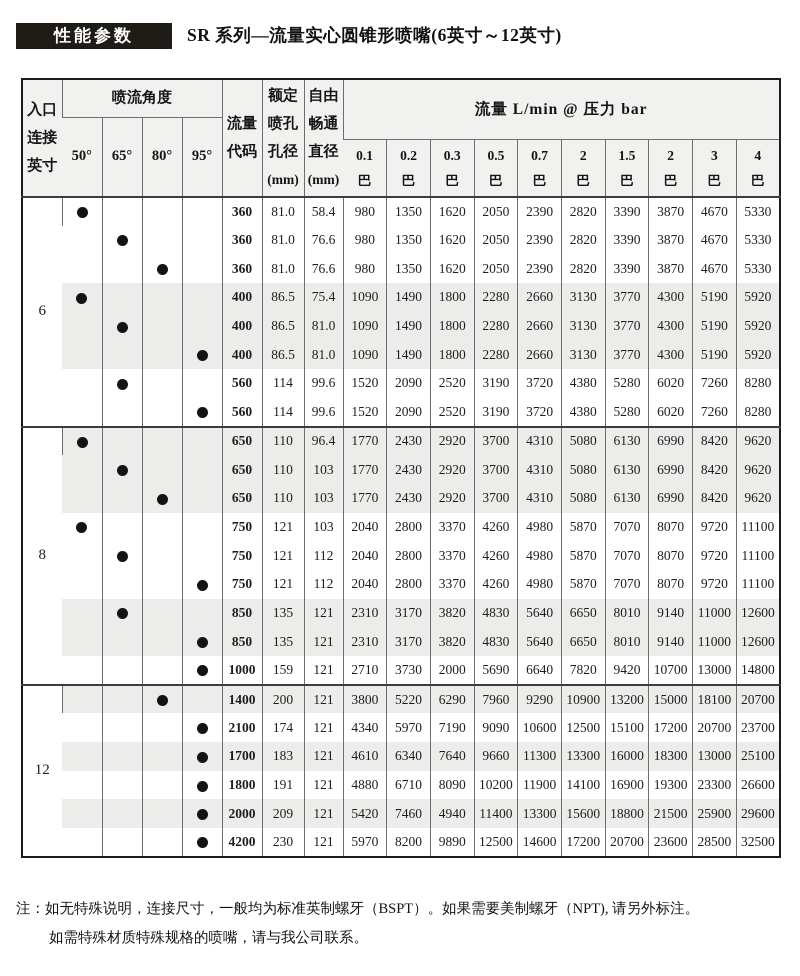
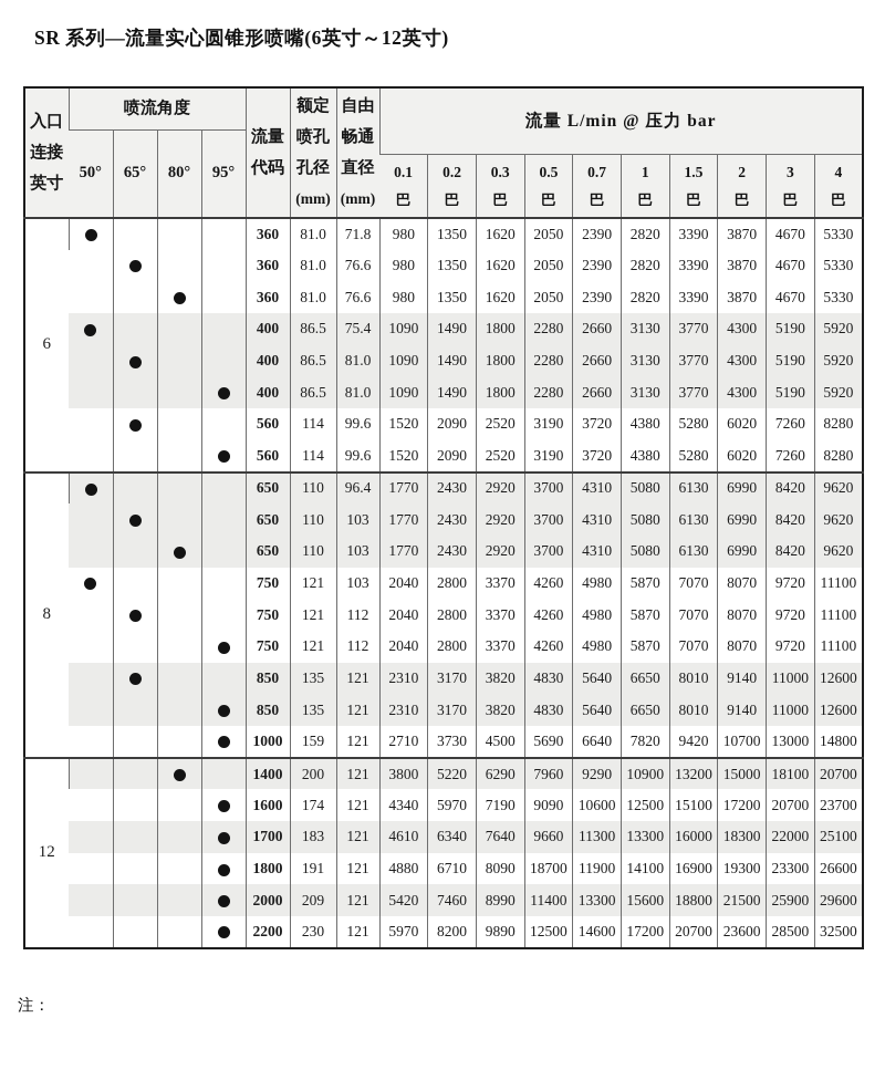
- 性能参数
  SR 系列—流量实心圆锥形喷嘴(6英寸～12英寸)
  入口连接英寸	喷流角度	流量代码	额定喷孔孔径(mm)	自由畅通直径(mm)	流量 L/min @ 压力 bar
  50°	65°	80°	95°
- 0.1巴	0.2巴	0.3巴	0.5巴	0.7巴	2巴	1.5巴	2巴	3巴	4巴
+ 0.1巴	0.2巴	0.3巴	0.5巴	0.7巴	1巴	1.5巴	2巴	3巴	4巴
- 6					360	81.0	58.4	980	1350	1620	2050	2390	2820	3390	3870	4670	5330
+ 6					360	81.0	71.8	980	1350	1620	2050	2390	2820	3390	3870	4670	5330
  				360	81.0	76.6	980	1350	1620	2050	2390	2820	3390	3870	4670	5330
  				360	81.0	76.6	980	1350	1620	2050	2390	2820	3390	3870	4670	5330
  				400	86.5	75.4	1090	1490	1800	2280	2660	3130	3770	4300	5190	5920
  				400	86.5	81.0	1090	1490	1800	2280	2660	3130	3770	4300	5190	5920
  				400	86.5	81.0	1090	1490	1800	2280	2660	3130	3770	4300	5190	5920
  				560	114	99.6	1520	2090	2520	3190	3720	4380	5280	6020	7260	8280
  				560	114	99.6	1520	2090	2520	3190	3720	4380	5280	6020	7260	8280
  8					650	110	96.4	1770	2430	2920	3700	4310	5080	6130	6990	8420	9620
  				650	110	103	1770	2430	2920	3700	4310	5080	6130	6990	8420	9620
  				650	110	103	1770	2430	2920	3700	4310	5080	6130	6990	8420	9620
  				750	121	103	2040	2800	3370	4260	4980	5870	7070	8070	9720	11100
  				750	121	112	2040	2800	3370	4260	4980	5870	7070	8070	9720	11100
  				750	121	112	2040	2800	3370	4260	4980	5870	7070	8070	9720	11100
  				850	135	121	2310	3170	3820	4830	5640	6650	8010	9140	11000	12600
  				850	135	121	2310	3170	3820	4830	5640	6650	8010	9140	11000	12600
- 				1000	159	121	2710	3730	2000	5690	6640	7820	9420	10700	13000	14800
+ 				1000	159	121	2710	3730	4500	5690	6640	7820	9420	10700	13000	14800
  12					1400	200	121	3800	5220	6290	7960	9290	10900	13200	15000	18100	20700
- 				2100	174	121	4340	5970	7190	9090	10600	12500	15100	17200	20700	23700
+ 				1600	174	121	4340	5970	7190	9090	10600	12500	15100	17200	20700	23700
- 				1700	183	121	4610	6340	7640	9660	11300	13300	16000	18300	13000	25100
+ 				1700	183	121	4610	6340	7640	9660	11300	13300	16000	18300	22000	25100
- 				1800	191	121	4880	6710	8090	10200	11900	14100	16900	19300	23300	26600
+ 				1800	191	121	4880	6710	8090	18700	11900	14100	16900	19300	23300	26600
- 				2000	209	121	5420	7460	4940	11400	13300	15600	18800	21500	25900	29600
+ 				2000	209	121	5420	7460	8990	11400	13300	15600	18800	21500	25900	29600
- 				4200	230	121	5970	8200	9890	12500	14600	17200	20700	23600	28500	32500
+ 				2200	230	121	5970	8200	9890	12500	14600	17200	20700	23600	28500	32500
  注：
- 如无特殊说明，连接尺寸，一般均为标准英制螺牙（BSPT）。如果需要美制螺牙（NPT), 请另外标注。
- 如需特殊材质特殊规格的喷嘴，请与我公司联系。
